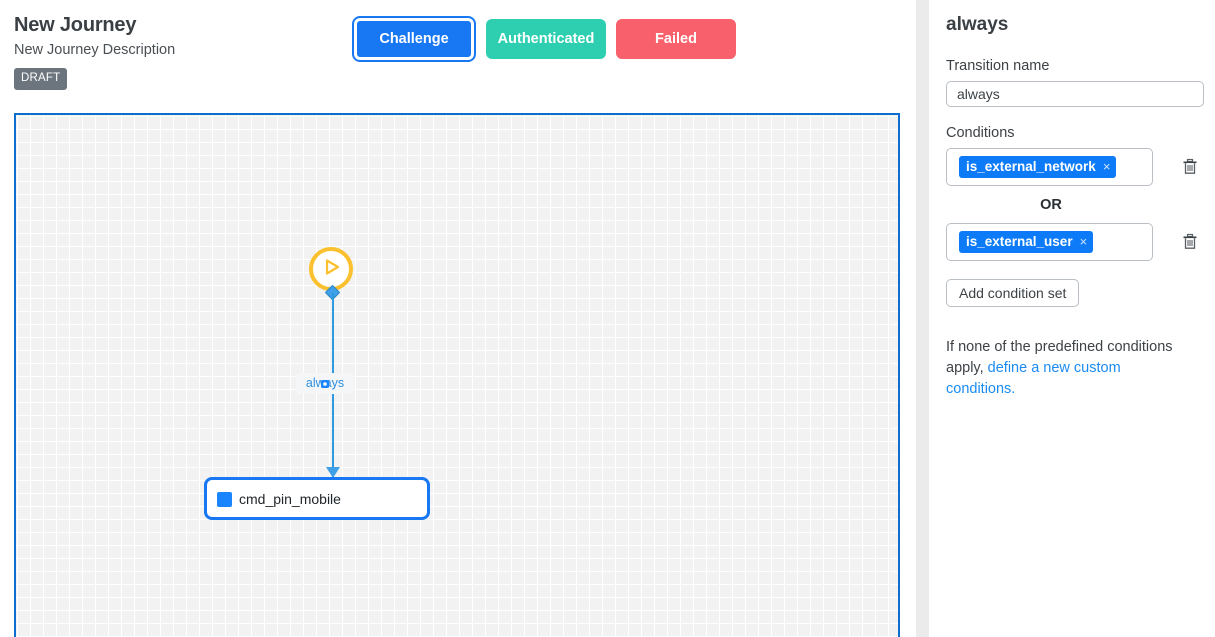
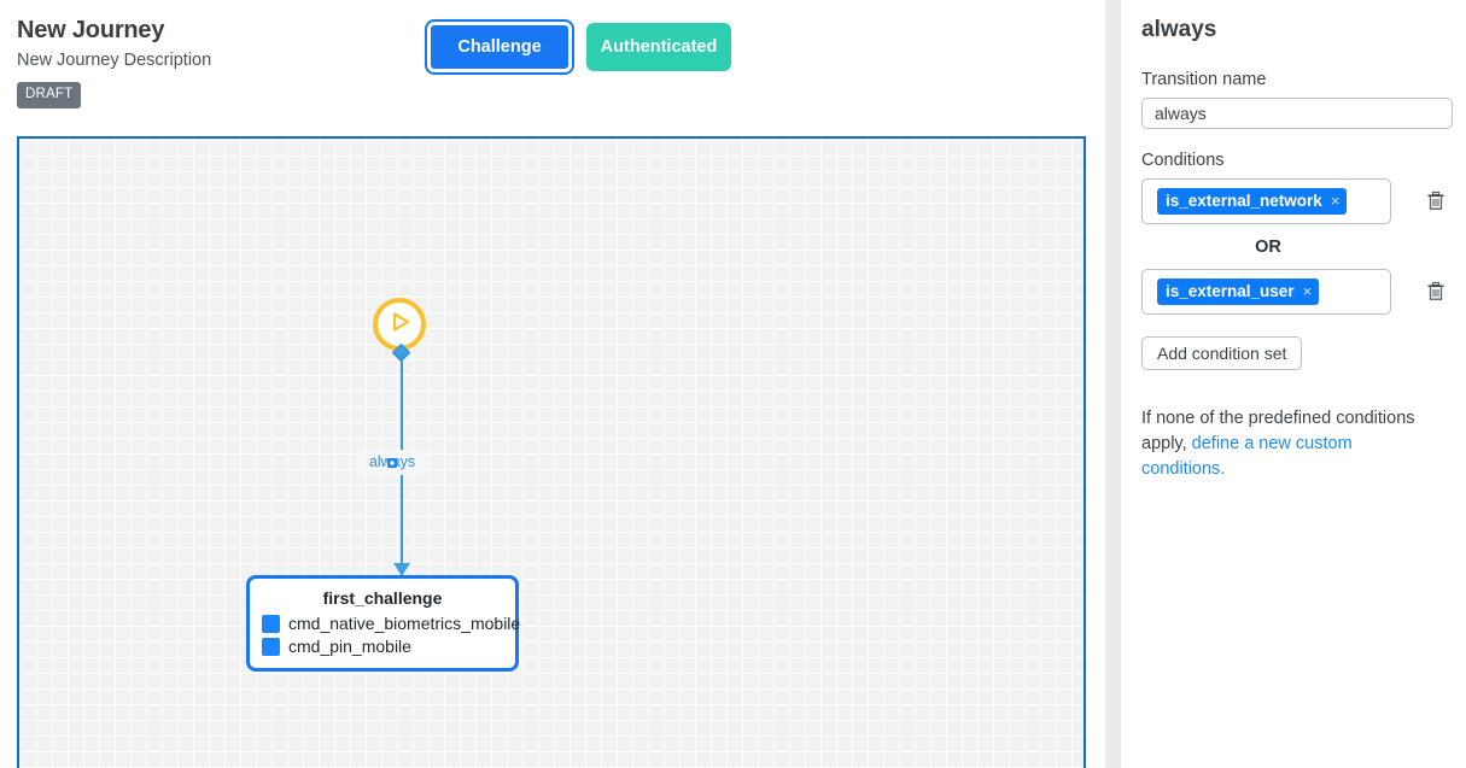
  New Journey
  New Journey Description
  DRAFT
  Challenge
  Authenticated
- Failed
  alwys
+ first_challenge
+ cmd_native_biometrics_mobile
  cmd_pin_mobile
  always
  Transition name
  always
  Conditions
  is_external_network
  ×
  OR
  is_external_user
  ×
  Add condition set
  If none of the predefined conditions apply, define a new custom conditions.
